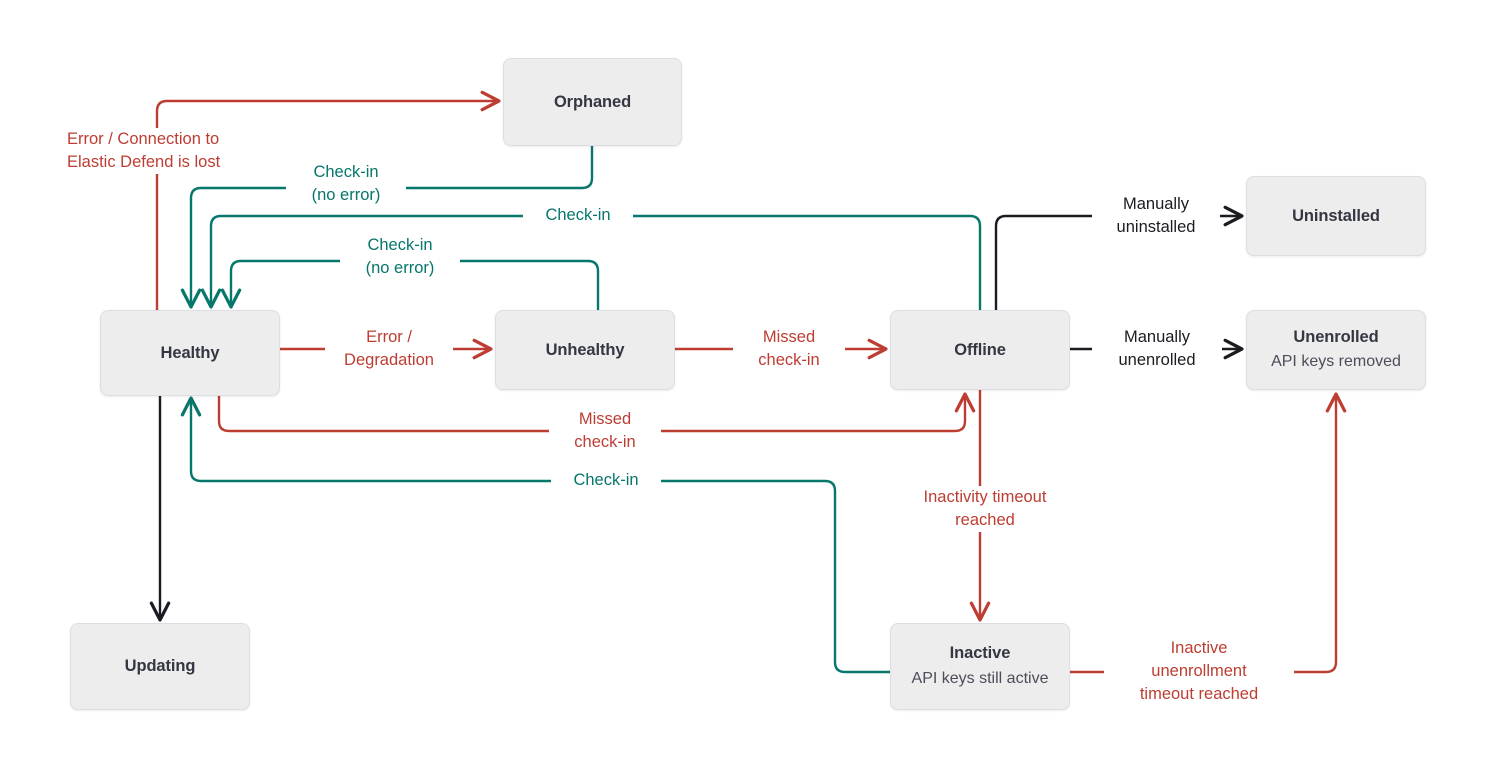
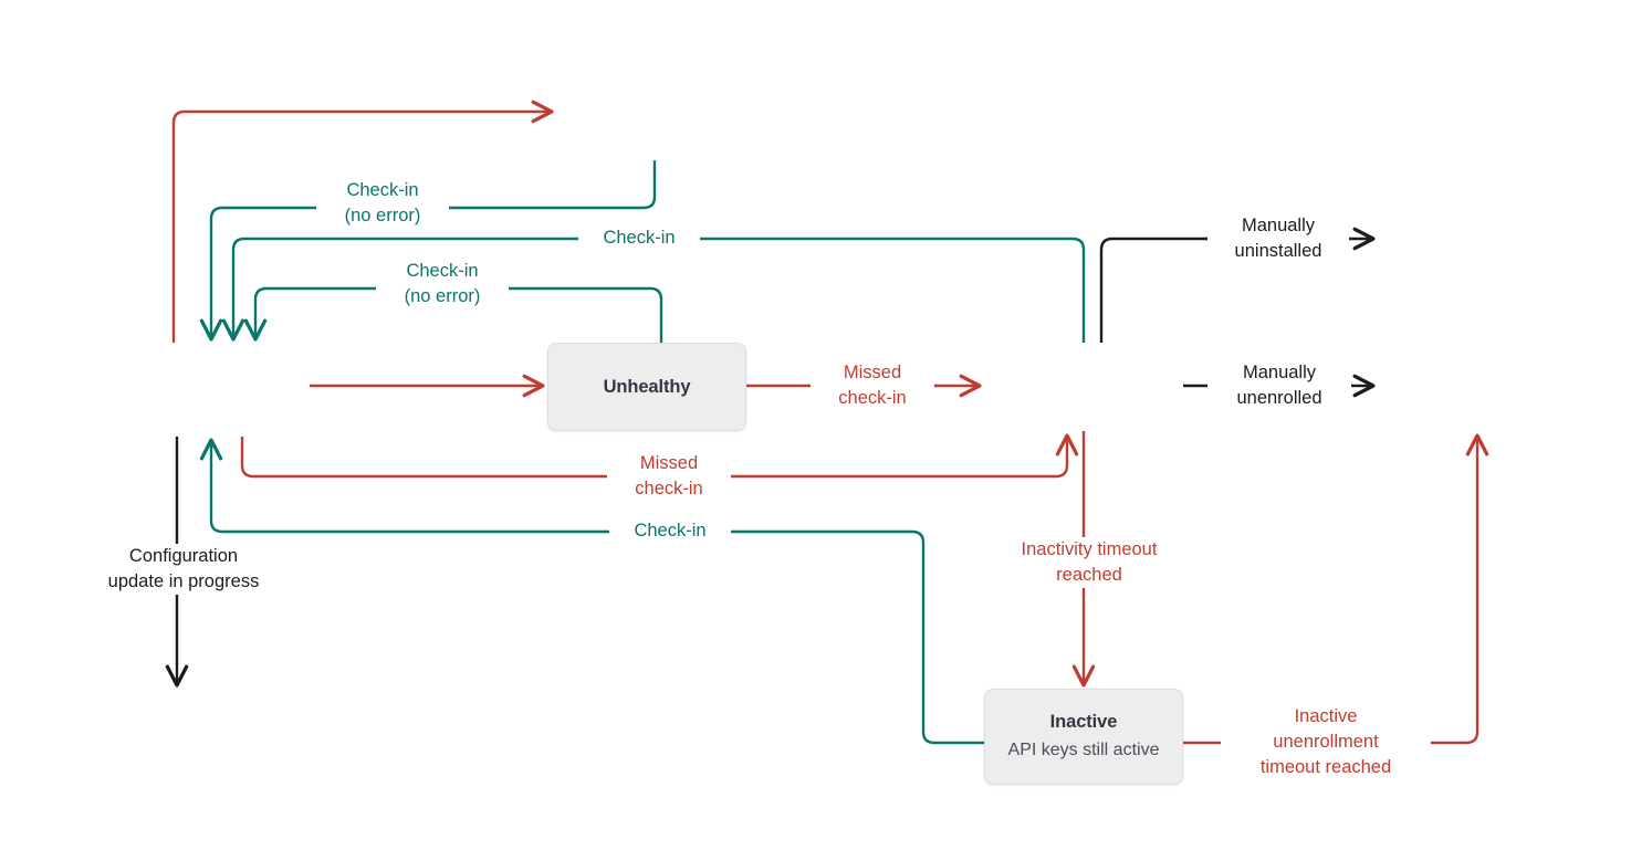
- Orphaned
- Healthy
  Unhealthy
- Offline
- Uninstalled
- Unenrolled
- API keys removed
- Updating
  Inactive
  API keys still active
- Error / Connection to
- Elastic Defend is lost
  Check-in
  (no error)
  Check-in
  Check-in
  (no error)
- Error /
- Degradation
  Missed
  check-in
  Missed
  check-in
  Check-in
  Manually
  uninstalled
  Manually
  unenrolled
+ Configuration
+ update in progress
  Inactivity timeout
  reached
  Inactive
  unenrollment
  timeout reached
